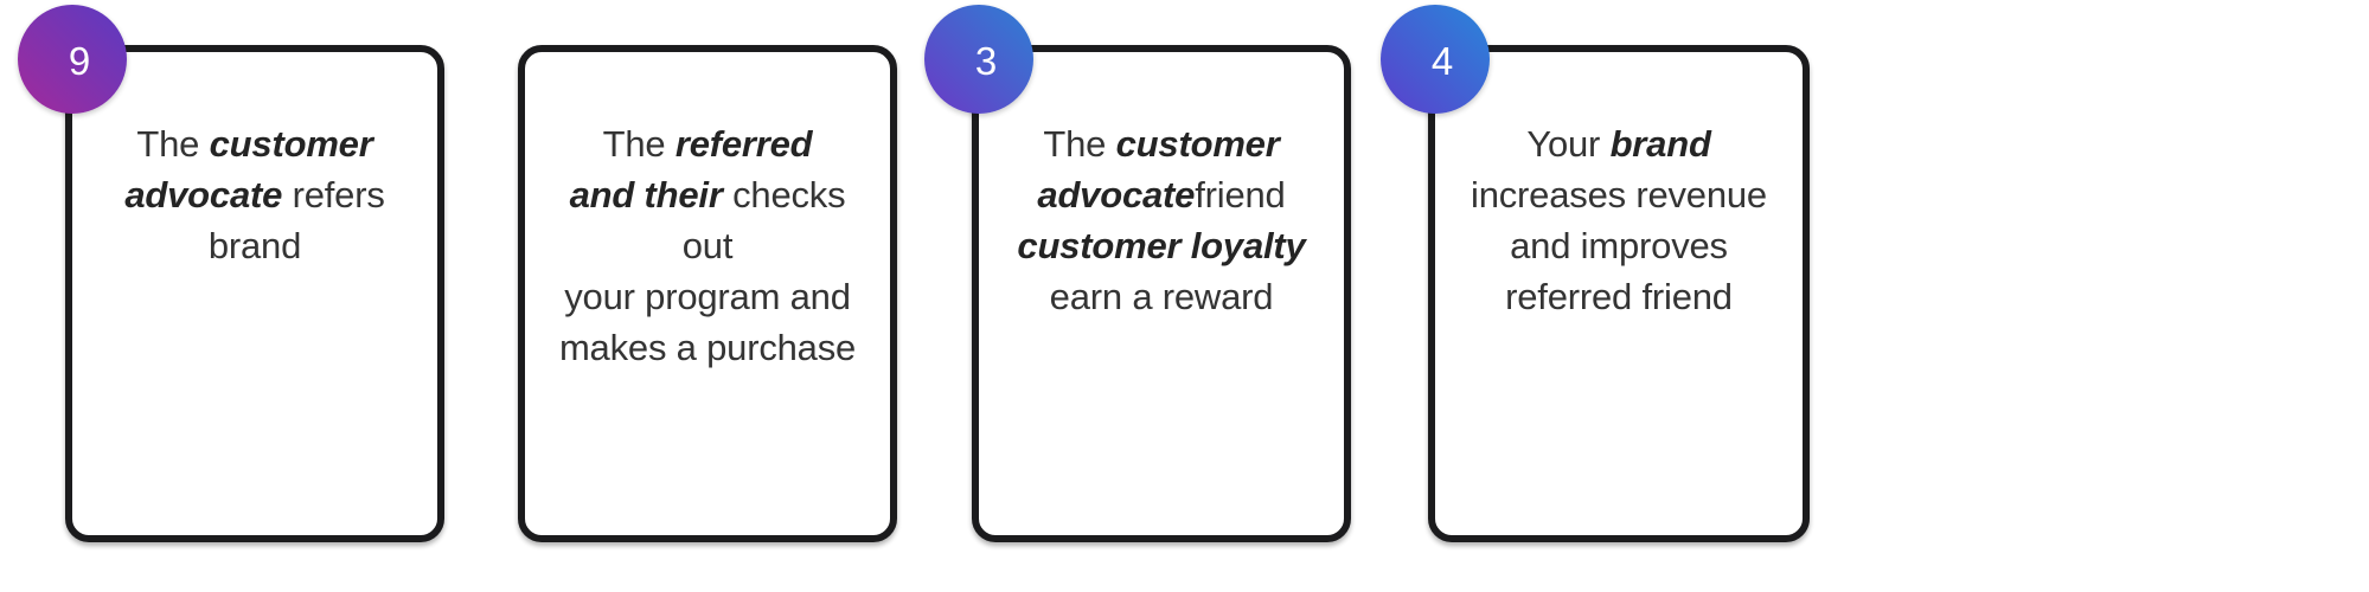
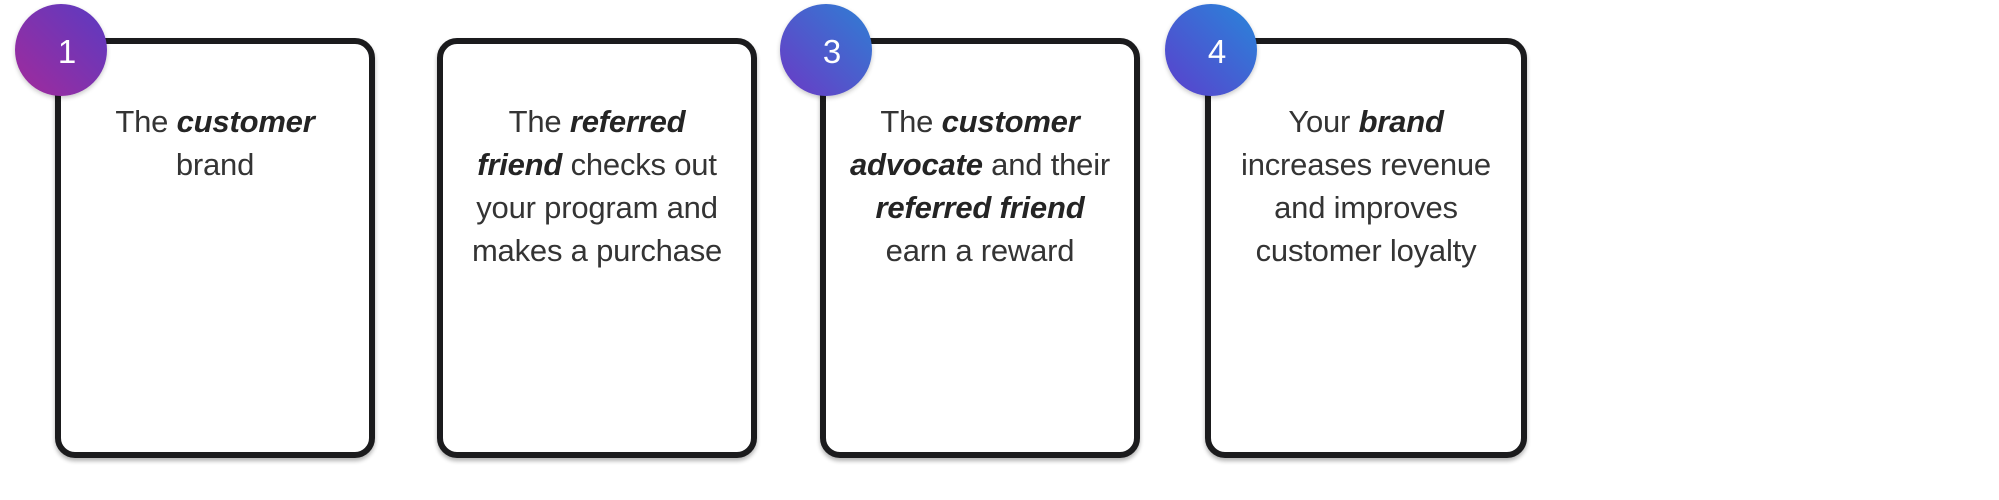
  The customer
- advocate refers
  brand
- 9
+ 1
  The referred
- and their checks out
+ friend checks out
  your program and
  makes a purchase
  The customer
- advocatefriend
+ advocate and their
- customer loyalty
+ referred friend
  earn a reward
  3
  Your brand
  increases revenue
  and improves
- referred friend
+ customer loyalty
  4
